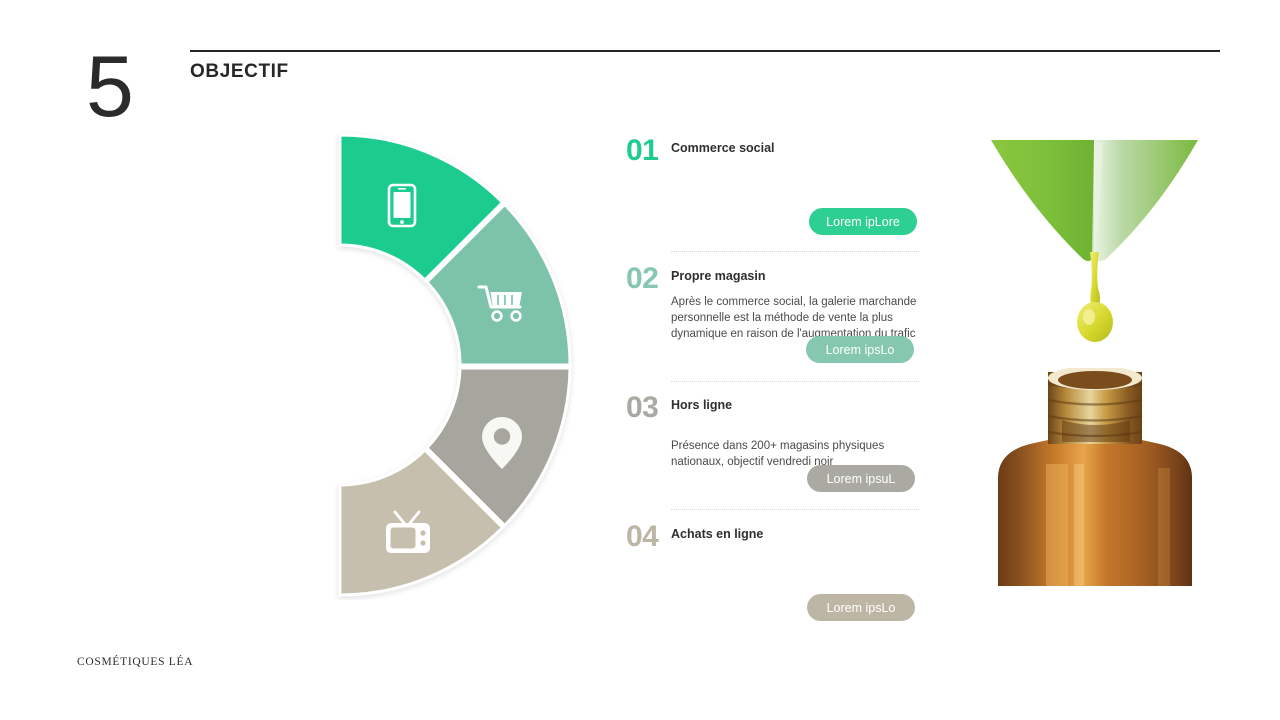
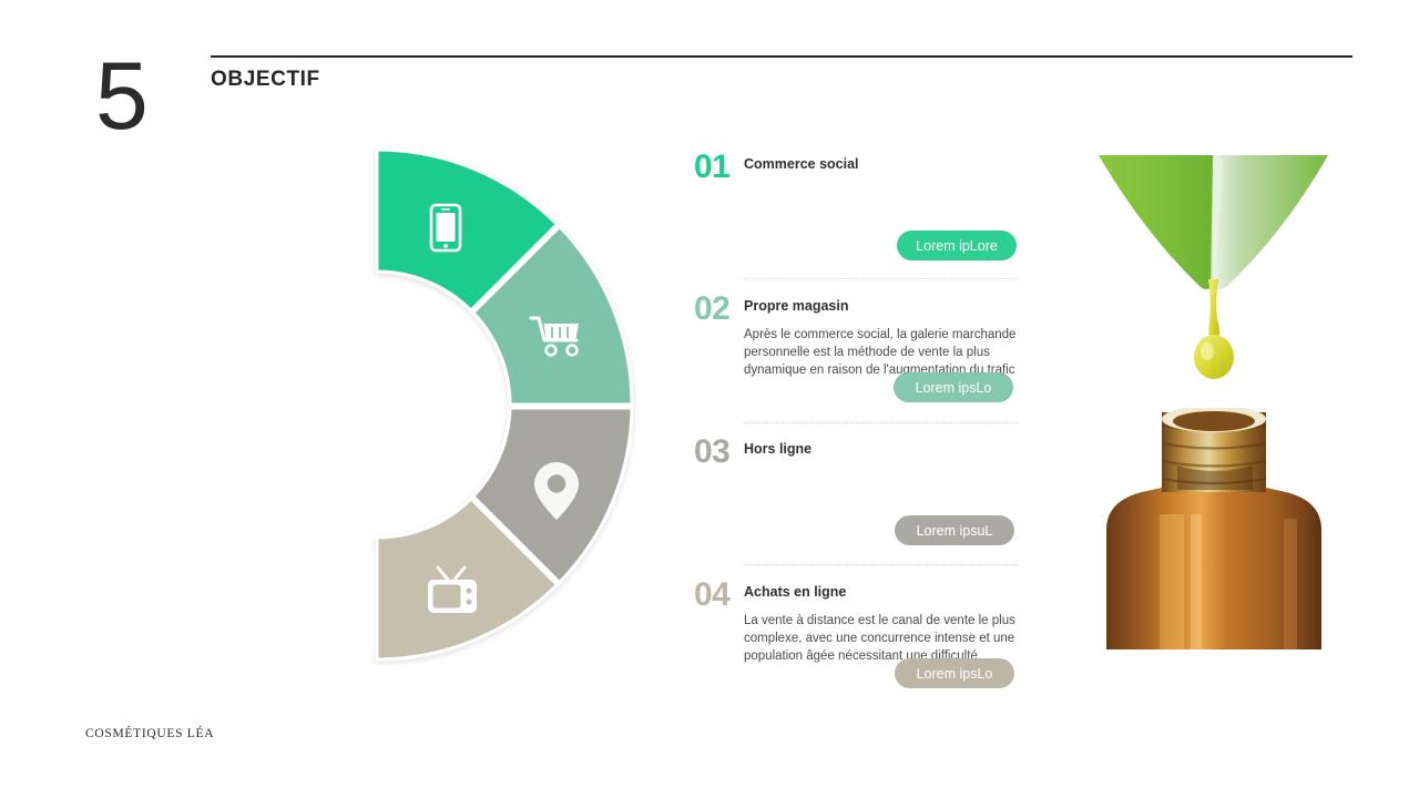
  5
  OBJECTIF
  01
  Commerce social
  Lorem ipLore
  02
  Propre magasin
  Après le commerce social, la galerie marchande personnelle est la méthode de vente la plus dynamique en raison de l'augmentation du trafic
  Lorem ipsLo
  03
  Hors ligne
- Présence dans 200+ magasins physiques nationaux, objectif vendredi noir
  Lorem ipsuL
  04
  Achats en ligne
+ La vente à distance est le canal de vente le plus complexe, avec une concurrence intense et une population âgée nécessitant une difficulté
  Lorem ipsLo
  COSMÉTIQUES LÉA
